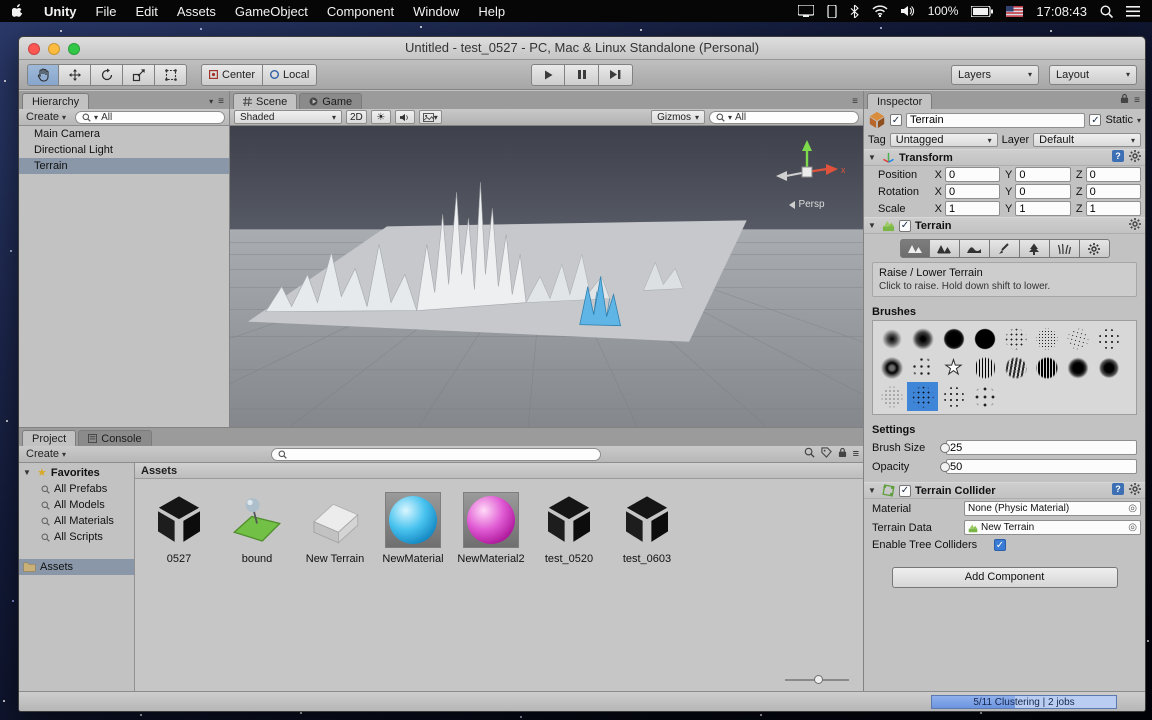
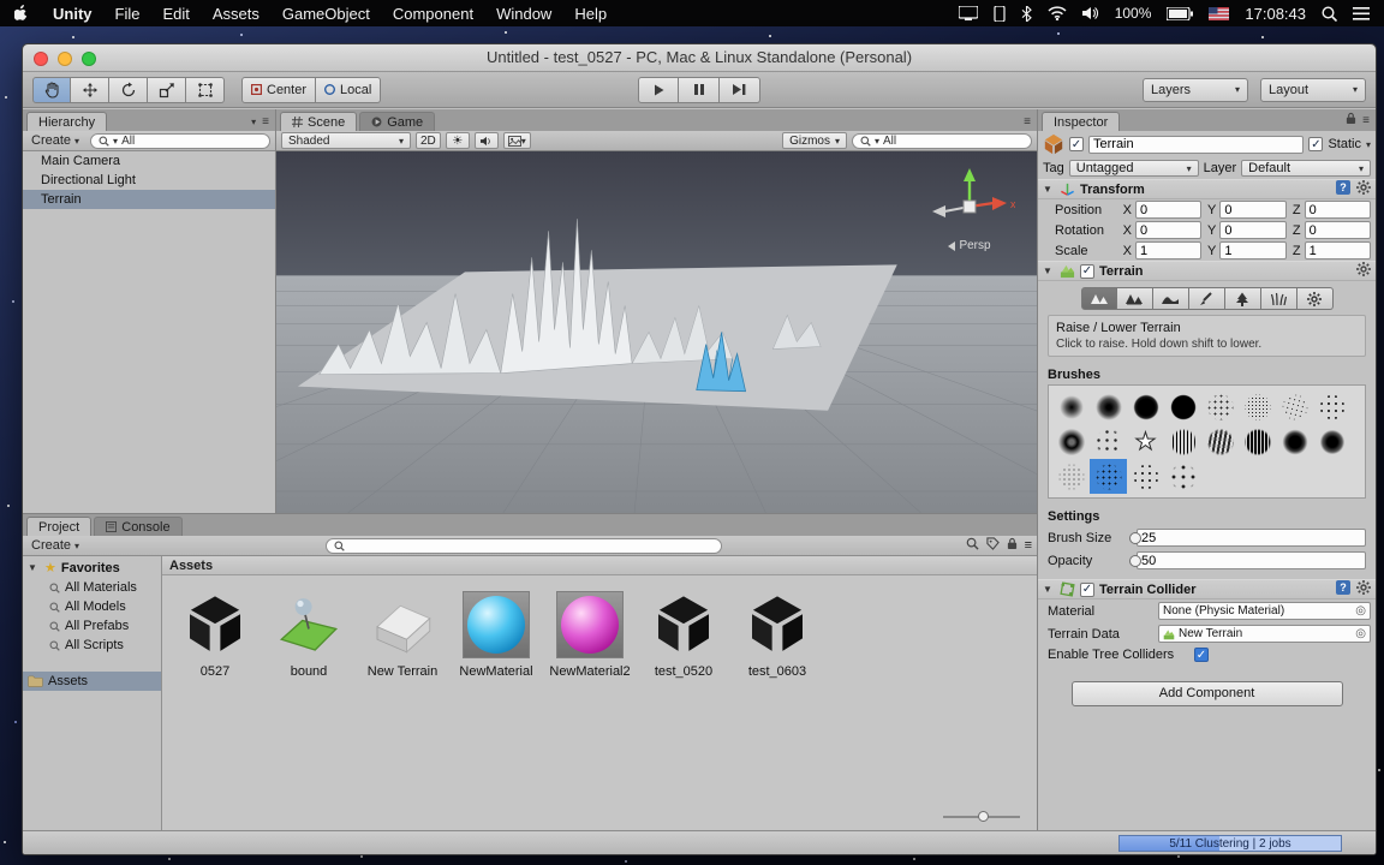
  Unity
  File
  Edit
  Assets
  GameObject
  Component
  Window
  Help
  100%
  17:08:43
  Untitled - test_0527 - PC, Mac & Linux Standalone (Personal)
  Center
  Local
  Layers
  ▾
  Layout
  ▾
  Hierarchy
  ▾
  ≡
  Create
  ▾
  ▾
  All
  Main Camera
  Directional Light
  Terrain
  Scene
  Game
  ≡
  Shaded
  ▾
  2D
  ☀
  ▾
  Gizmos
  ▾
  ▾
  All
  x
  Persp
  Project
  Console
  Create
  ▾
  ≡
  ▼
  ★
  Favorites
- All Prefabs
+ All Materials
  All Models
- All Materials
+ All Prefabs
  All Scripts
  Assets
  Assets
  0527
  bound
  New Terrain
  NewMaterial
  NewMaterial2
  test_0520
  test_0603
  Inspector
  ≡
  ✓
  Terrain
  ✓
  Static
  ▾
  Tag
  Untagged
  ▾
  Layer
  Default
  ▾
  ▼
  Transform
  ?
  Position
  X
  0
  Y
  0
  Z
  0
  Rotation
  X
  0
  Y
  0
  Z
  0
  Scale
  X
  1
  Y
  1
  Z
  1
  ▼
  ✓
  Terrain
  Raise / Lower Terrain
  Click to raise. Hold down shift to lower.
  Brushes
  ★
  Settings
  Brush Size
  25
  Opacity
  50
  ▼
  ✓
  Terrain Collider
  ?
  Material
  None (Physic Material)
  ◎
  Terrain Data
  New Terrain
  ◎
  Enable Tree Colliders
  ✓
  Add Component
  5/11 Clustering | 2 jobs
